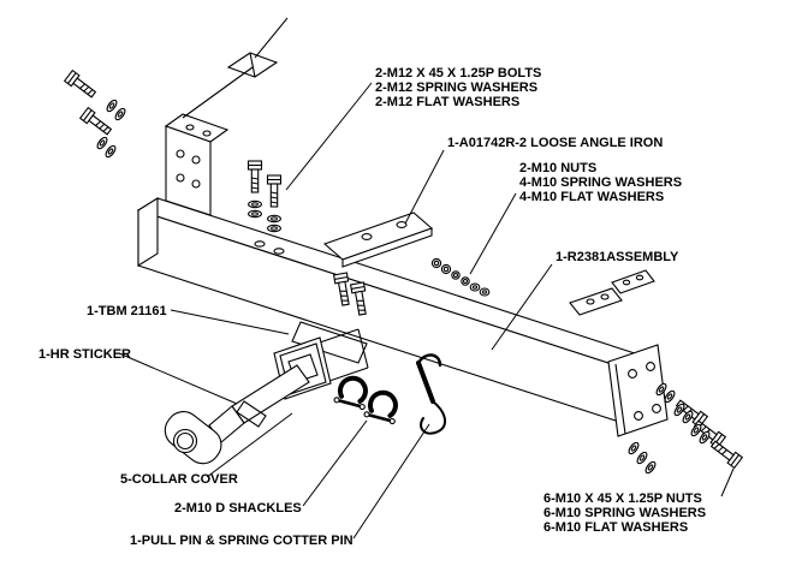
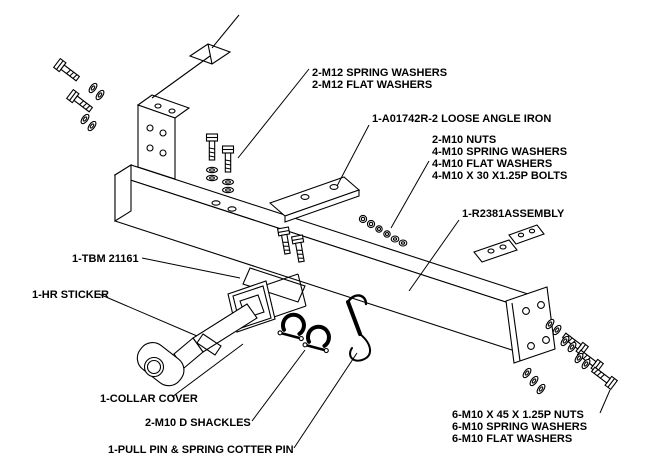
- 2-M12 X 45 X 1.25P BOLTS
  2-M12 SPRING WASHERS
  2-M12 FLAT WASHERS
  1-A01742R-2 LOOSE ANGLE IRON
  2-M10 NUTS
  4-M10 SPRING WASHERS
  4-M10 FLAT WASHERS
+ 4-M10 X 30 X1.25P BOLTS
  1-R2381ASSEMBLY
  1-TBM 21161
  1-HR STICKER
- 5-COLLAR COVER
+ 1-COLLAR COVER
  2-M10 D SHACKLES
  1-PULL PIN & SPRING COTTER PIN
  6-M10 X 45 X 1.25P NUTS
  6-M10 SPRING WASHERS
  6-M10 FLAT WASHERS
